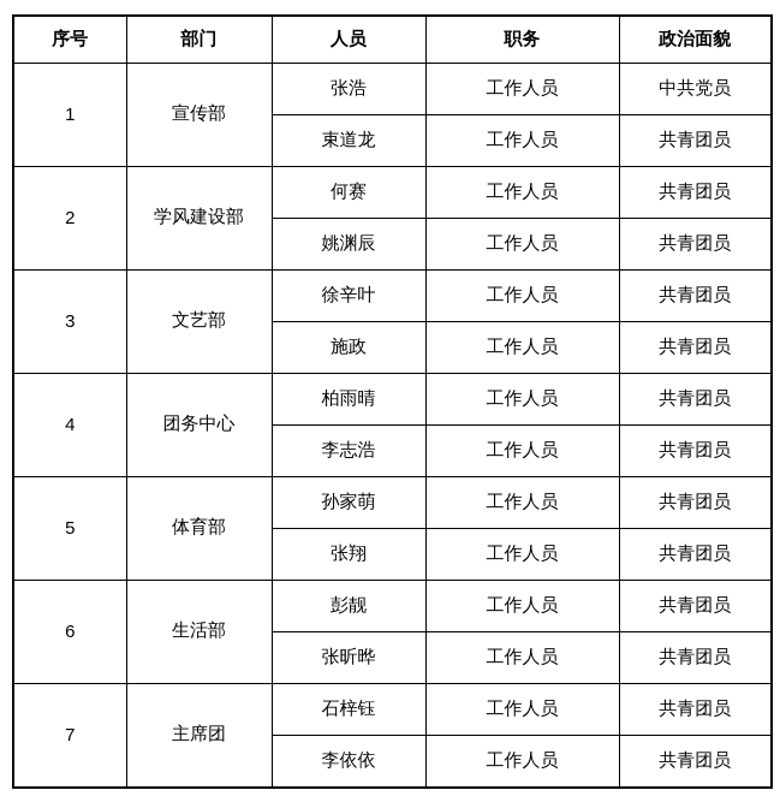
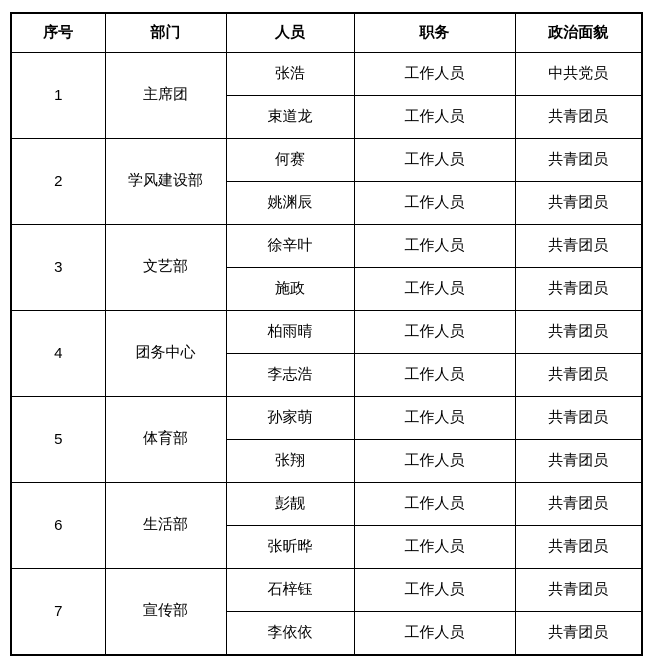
  序号	部门	人员	职务	政治面貌
- 1	宣传部	张浩	工作人员	中共党员
+ 1	主席团	张浩	工作人员	中共党员
  束道龙	工作人员	共青团员
  2	学风建设部	何赛	工作人员	共青团员
  姚渊辰	工作人员	共青团员
  3	文艺部	徐辛叶	工作人员	共青团员
  施政	工作人员	共青团员
  4	团务中心	柏雨晴	工作人员	共青团员
  李志浩	工作人员	共青团员
  5	体育部	孙家萌	工作人员	共青团员
  张翔	工作人员	共青团员
  6	生活部	彭靓	工作人员	共青团员
  张昕晔	工作人员	共青团员
- 7	主席团	石梓钰	工作人员	共青团员
+ 7	宣传部	石梓钰	工作人员	共青团员
  李依依	工作人员	共青团员
